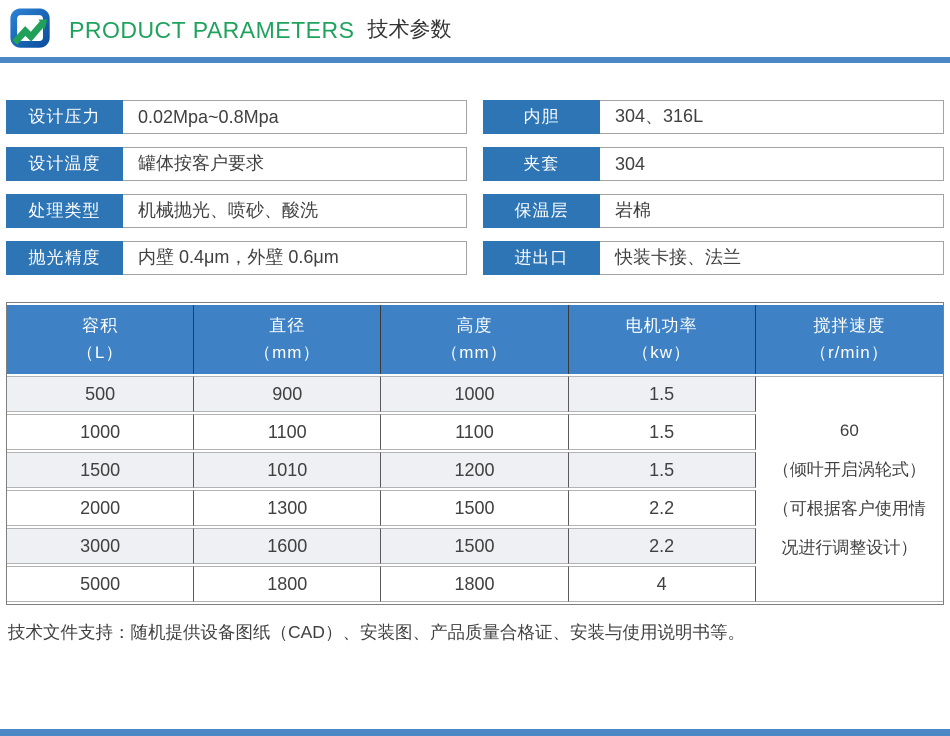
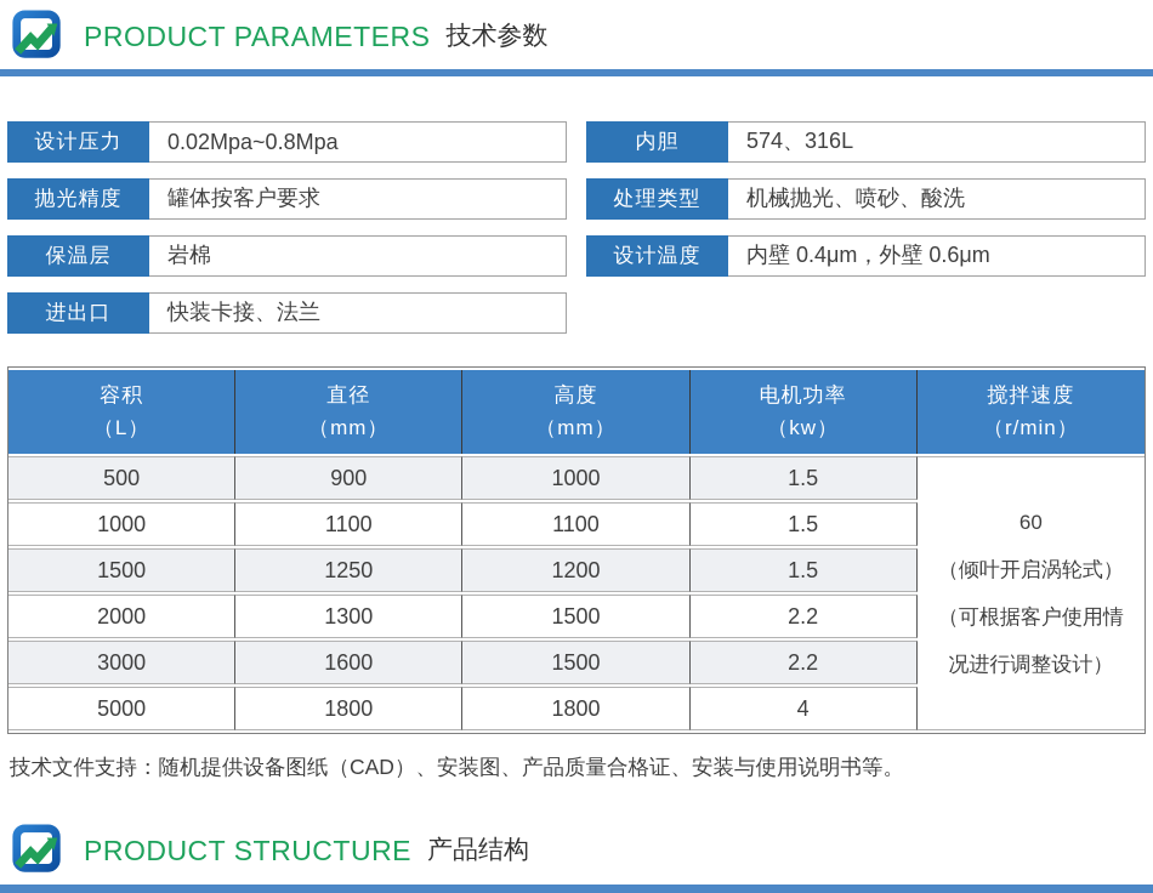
  PRODUCT PARAMETERS
  技术参数
  设计压力
  0.02Mpa~0.8Mpa
  内胆
- 304、316L
+ 574、316L
- 设计温度
+ 抛光精度
  罐体按客户要求
- 夹套
- 304
  处理类型
  机械抛光、喷砂、酸洗
  保温层
  岩棉
- 抛光精度
+ 设计温度
  内壁 0.4μm，外壁 0.6μm
  进出口
  快装卡接、法兰
  容积（L）	直径（mm）	高度（mm）	电机功率（kw）	搅拌速度（r/min）
  500	900	1000	1.5	60 （倾叶开启涡轮式） （可根据客户使用情 况进行调整设计）
  1000	1100	1100	1.5
- 1500	1010	1200	1.5
+ 1500	1250	1200	1.5
  2000	1300	1500	2.2
  3000	1600	1500	2.2
  5000	1800	1800	4
  技术文件支持：随机提供设备图纸（CAD）、安装图、产品质量合格证、安装与使用说明书等。
+ PRODUCT STRUCTURE
+ 产品结构
